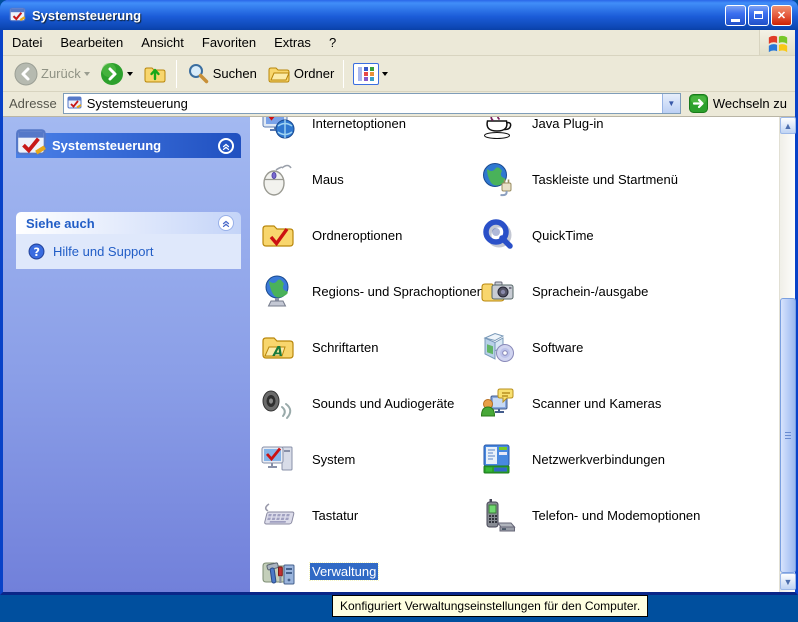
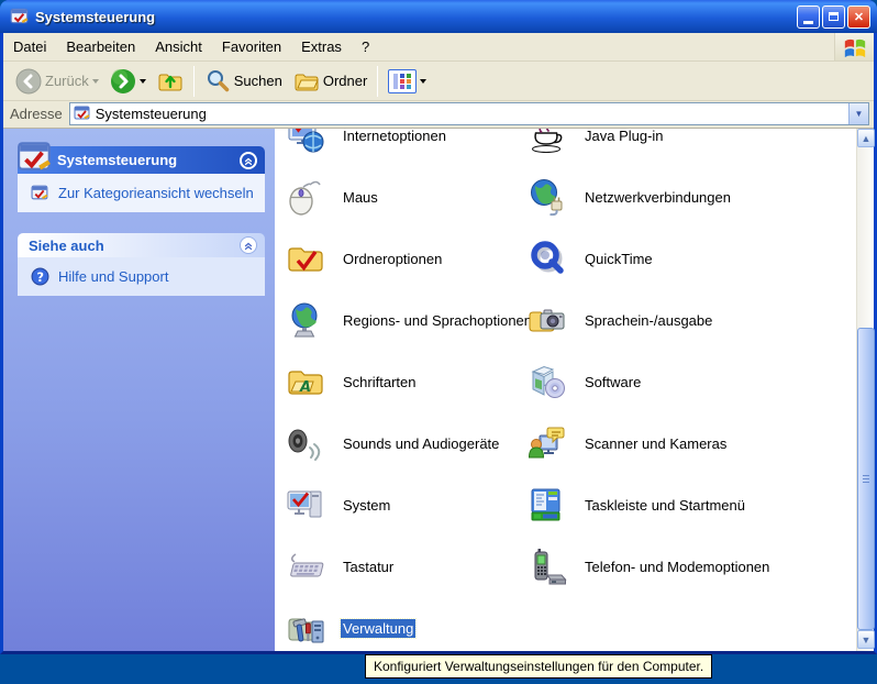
  Systemsteuerung
  ✕
  Datei
  Bearbeiten
  Ansicht
  Favoriten
  Extras
  ?
  Zurück
  Suchen
  Ordner
  Adresse
  Systemsteuerung
  ▼
- Wechseln zu
  Systemsteuerung
+ Zur Kategorieansicht wechseln
  Siehe auch
  ?
  Hilfe und Support
  Internetoptionen
  Maus
  Ordneroptionen
  Regions- und Sprachoptionen
  A
  Schriftarten
  Sounds und Audiogeräte
  System
  Tastatur
  Verwaltung
  Java Plug-in
- Taskleiste und Startmenü
+ Netzwerkverbindungen
  QuickTime
  Sprachein-/ausgabe
  Software
  Scanner und Kameras
- Netzwerkverbindungen
+ Taskleiste und Startmenü
  Telefon- und Modemoptionen
  ▲
  ▼
  Konfiguriert Verwaltungseinstellungen für den Computer.
